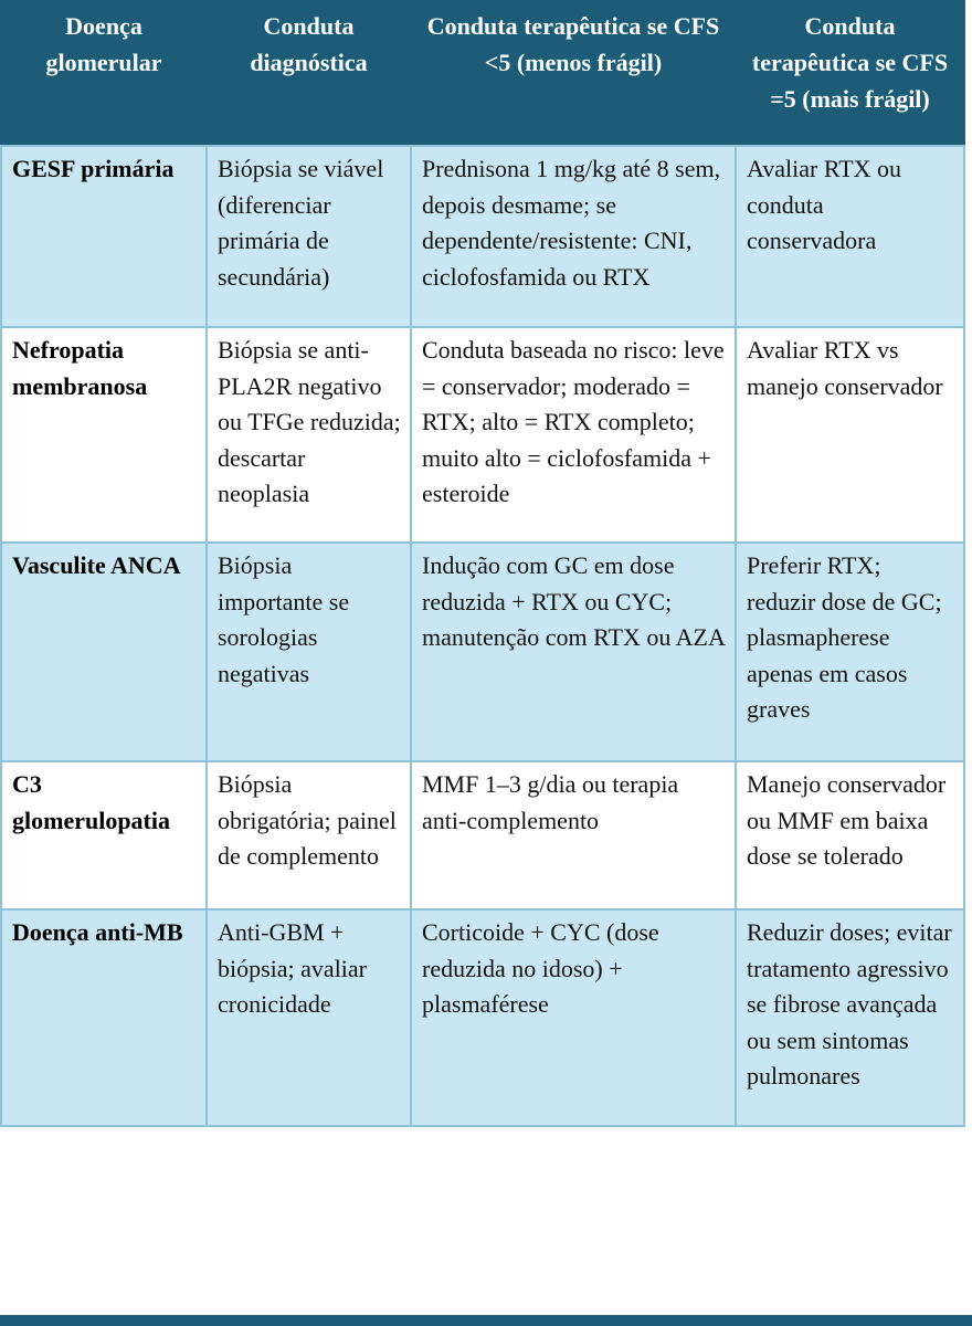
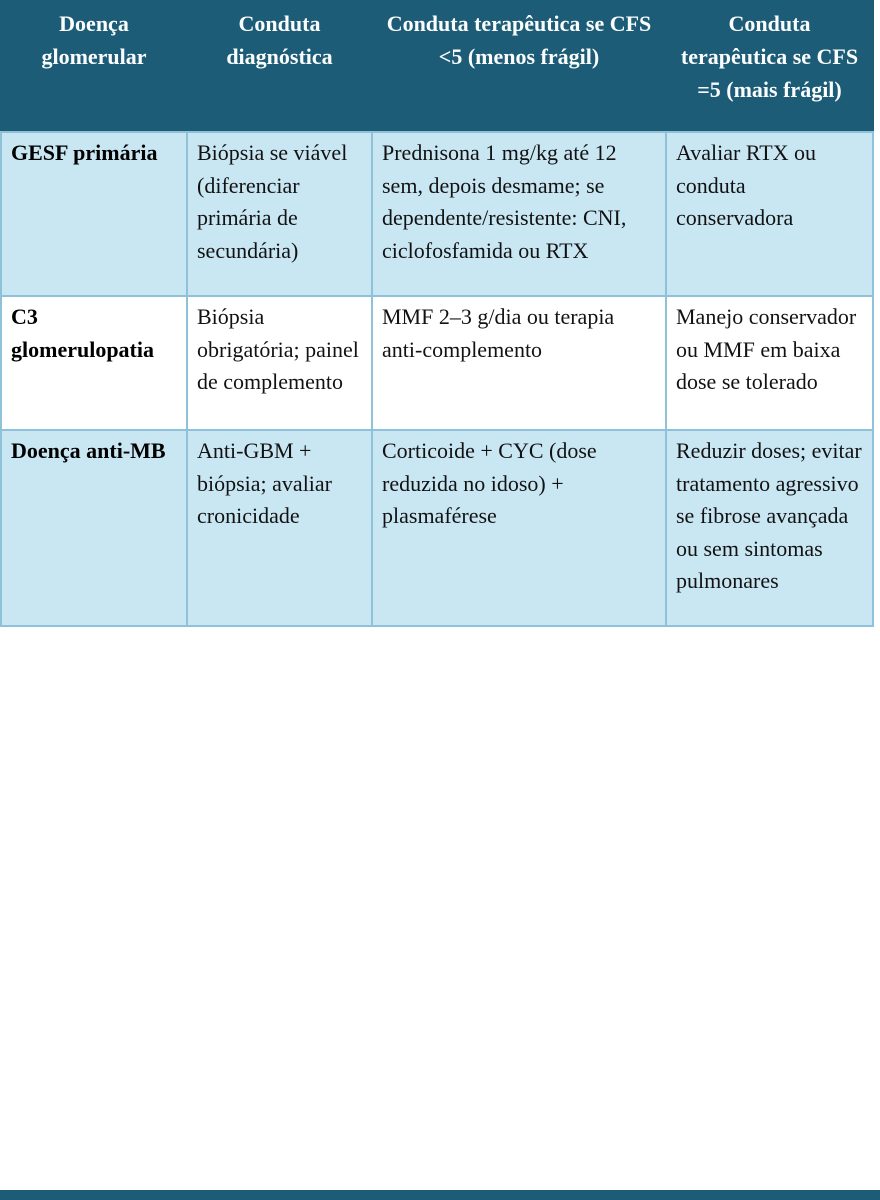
  Doença glomerular	Conduta diagnóstica	Conduta terapêutica se CFS <5 (menos frágil)	Conduta terapêutica se CFS =5 (mais frágil)
- GESF primária	Biópsia se viável (diferenciar primária de secundária)	Prednisona 1 mg/kg até 8 sem, depois desmame; se dependente/resistente: CNI, ciclofosfamida ou RTX	Avaliar RTX ou conduta conservadora
+ GESF primária	Biópsia se viável (diferenciar primária de secundária)	Prednisona 1 mg/kg até 12 sem, depois desmame; se dependente/resistente: CNI, ciclofosfamida ou RTX	Avaliar RTX ou conduta conservadora
- Nefropatia membranosa	Biópsia se anti-PLA2R negativo ou TFGe reduzida; descartar neoplasia	Conduta baseada no risco: leve = conservador; moderado = RTX; alto = RTX completo; muito alto = ciclofosfamida + esteroide	Avaliar RTX vs manejo conservador
- Vasculite ANCA	Biópsia importante se sorologias negativas	Indução com GC em dose reduzida + RTX ou CYC; manutenção com RTX ou AZA	Preferir RTX; reduzir dose de GC; plasmapherese apenas em casos graves
- C3 glomerulopatia	Biópsia obrigatória; painel de complemento	MMF 1–3 g/dia ou terapia anti-complemento	Manejo conservador ou MMF em baixa dose se tolerado
+ C3 glomerulopatia	Biópsia obrigatória; painel de complemento	MMF 2–3 g/dia ou terapia anti-complemento	Manejo conservador ou MMF em baixa dose se tolerado
  Doença anti-MB	Anti-GBM + biópsia; avaliar cronicidade	Corticoide + CYC (dose reduzida no idoso) + plasmaférese	Reduzir doses; evitar tratamento agressivo se fibrose avançada ou sem sintomas pulmonares
